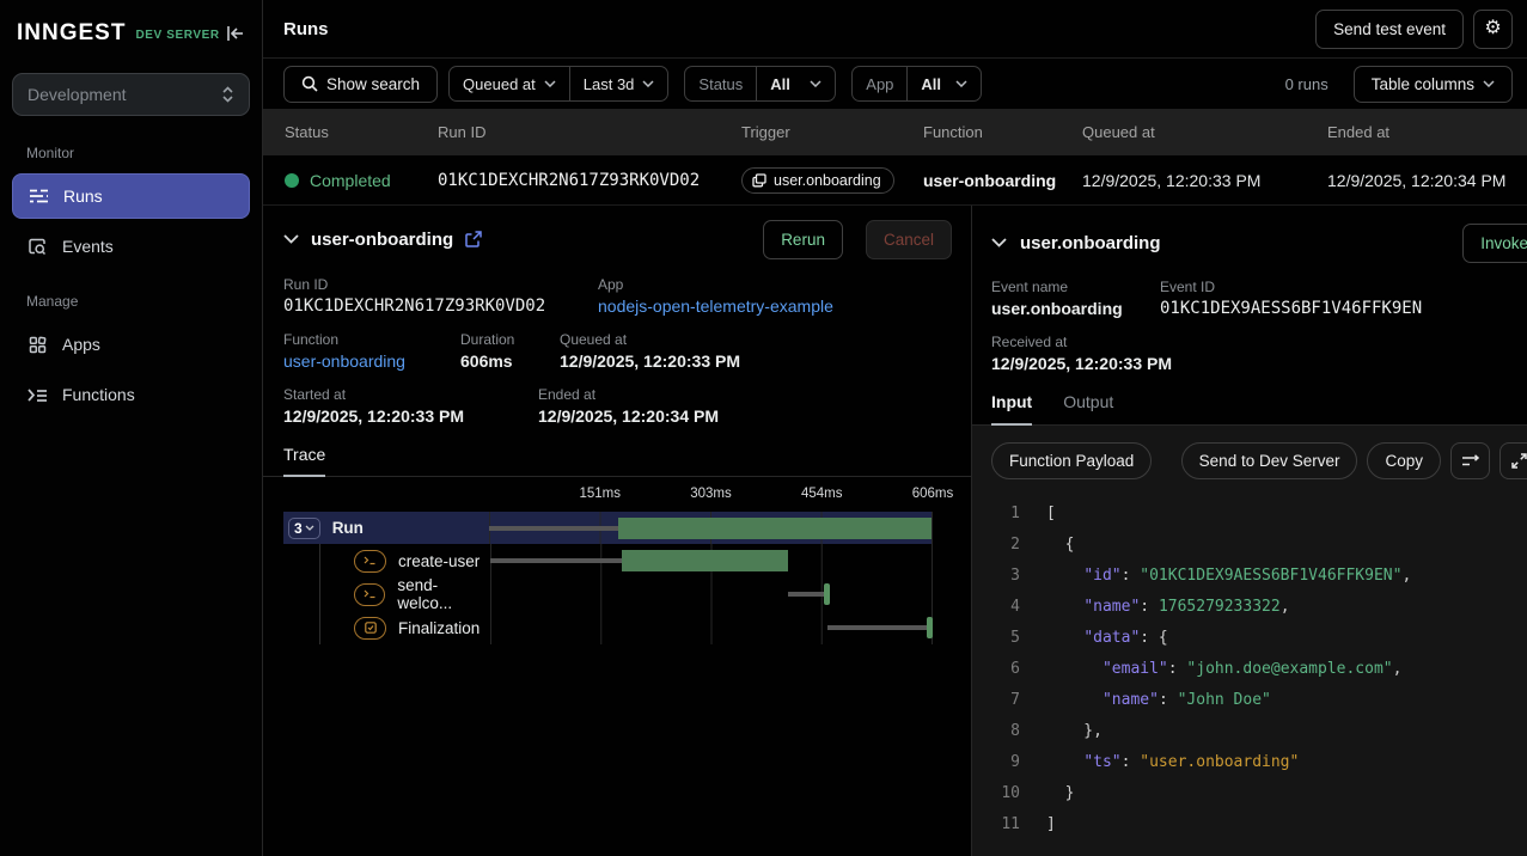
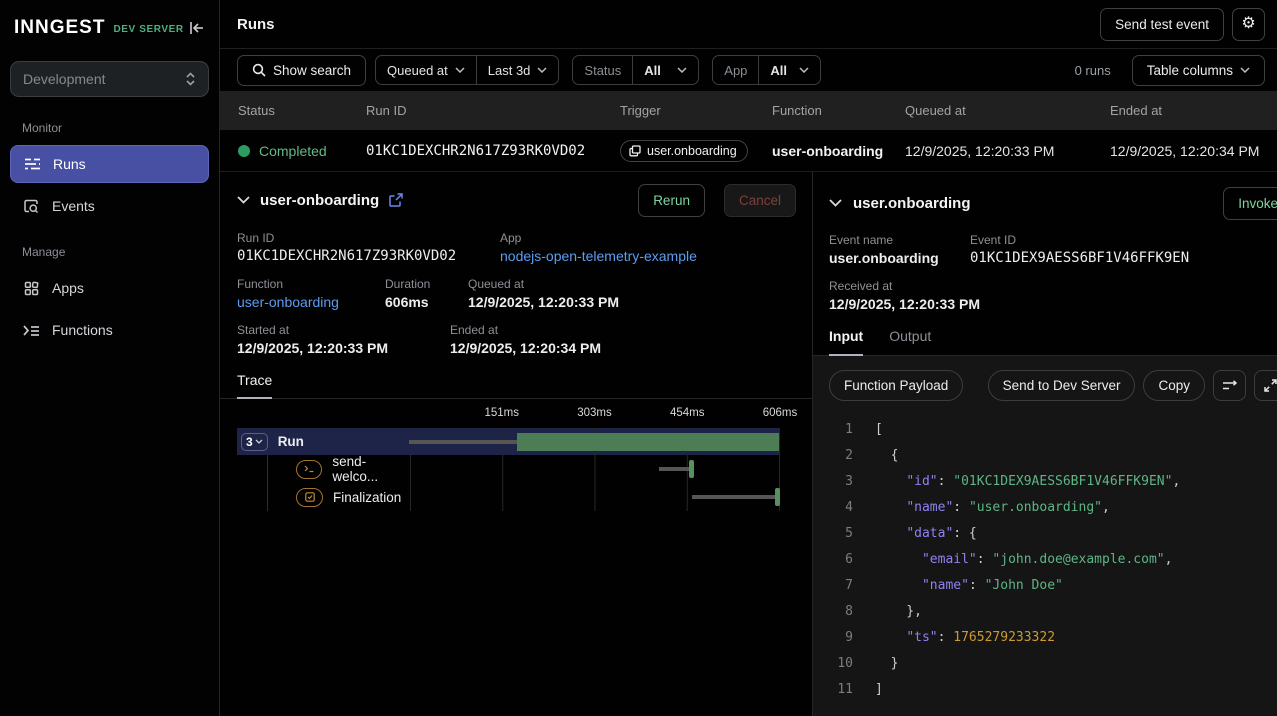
  INNGEST
  DEV SERVER
  Development
  Monitor
  Runs
  Events
  Manage
  Apps
  Functions
  Runs
  Send test event
  ⚙
  Show search
  Queued at
  Last 3d
  Status
  All
  App
  All
  0 runs
  Table columns
  Status
  Run ID
  Trigger
  Function
  Queued at
  Ended at
  Completed
  01KC1DEXCHR2N617Z93RK0VD02
  user.onboarding
  user-onboarding
  12/9/2025, 12:20:33 PM
  12/9/2025, 12:20:34 PM
  user-onboarding
  Rerun
  Cancel
  Run ID
  01KC1DEXCHR2N617Z93RK0VD02
  App
  nodejs-open-telemetry-example
  Function
  user-onboarding
  Duration
  606ms
  Queued at
  12/9/2025, 12:20:33 PM
  Started at
  12/9/2025, 12:20:33 PM
  Ended at
  12/9/2025, 12:20:34 PM
  Trace
  151ms
  303ms
  454ms
  606ms
  3
  Run
- create-user
  send-welco...
  Finalization
  user.onboarding
  Invoke
  Event name
  user.onboarding
  Event ID
  01KC1DEX9AESS6BF1V46FFK9EN
  Received at
  12/9/2025, 12:20:33 PM
  Input
  Output
  Function Payload
  Send to Dev Server
  Copy
  1
  [
  2
  {
  3
  "id": "01KC1DEX9AESS6BF1V46FFK9EN",
  4
- "name": 1765279233322,
+ "name": "user.onboarding",
  5
  "data": {
  6
  "email": "john.doe@example.com",
  7
  "name": "John Doe"
  8
  },
  9
- "ts": "user.onboarding"
+ "ts": 1765279233322
  10
  }
  11
  ]
